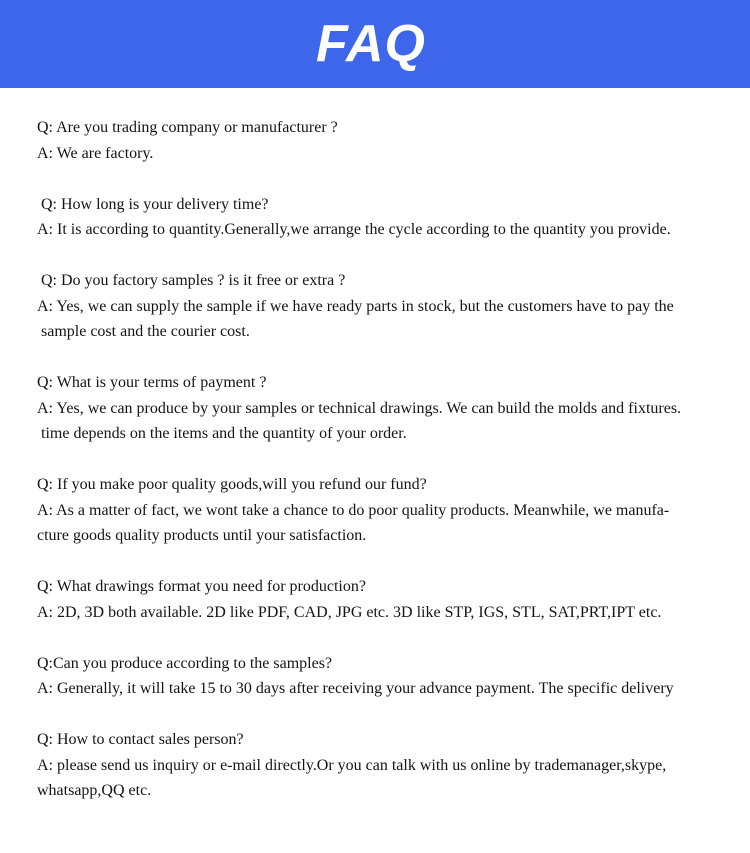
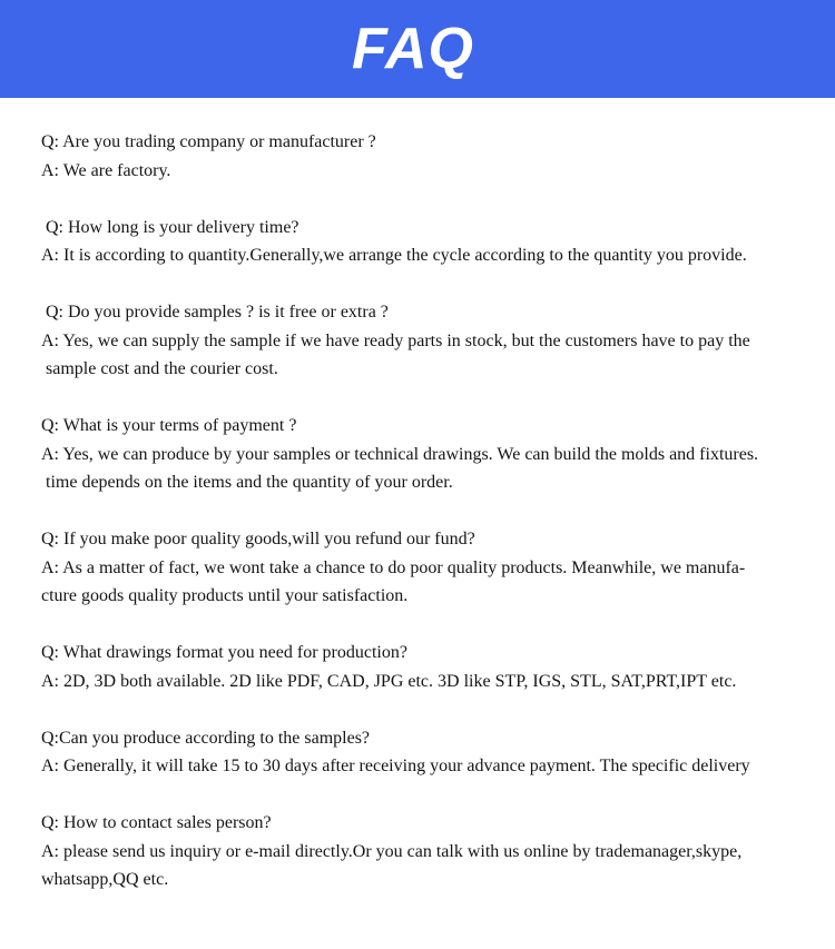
  FAQ
  Q: Are you trading company or manufacturer ?
  A: We are factory.
  Q: How long is your delivery time?
  A: It is according to quantity.Generally,we arrange the cycle according to the quantity you provide.
- Q: Do you factory samples ? is it free or extra ?
+ Q: Do you provide samples ? is it free or extra ?
  A: Yes, we can supply the sample if we have ready parts in stock, but the customers have to pay the
  sample cost and the courier cost.
  Q: What is your terms of payment ?
  A: Yes, we can produce by your samples or technical drawings. We can build the molds and fixtures.
  time depends on the items and the quantity of your order.
  Q: If you make poor quality goods,will you refund our fund?
  A: As a matter of fact, we wont take a chance to do poor quality products. Meanwhile, we manufa-
  cture goods quality products until your satisfaction.
  Q: What drawings format you need for production?
  A: 2D, 3D both available. 2D like PDF, CAD, JPG etc. 3D like STP, IGS, STL, SAT,PRT,IPT etc.
  Q:Can you produce according to the samples?
  A: Generally, it will take 15 to 30 days after receiving your advance payment. The specific delivery
  Q: How to contact sales person?
  A: please send us inquiry or e-mail directly.Or you can talk with us online by trademanager,skype,
  whatsapp,QQ etc.
